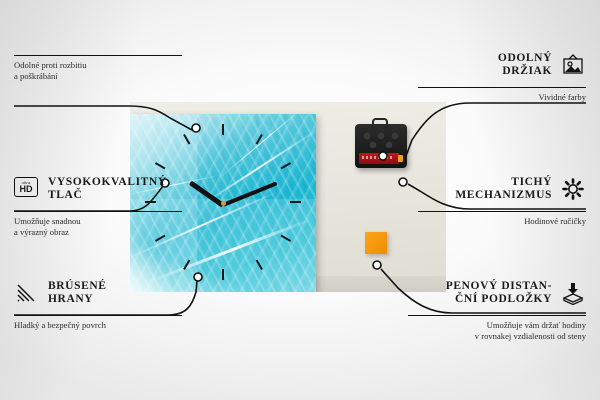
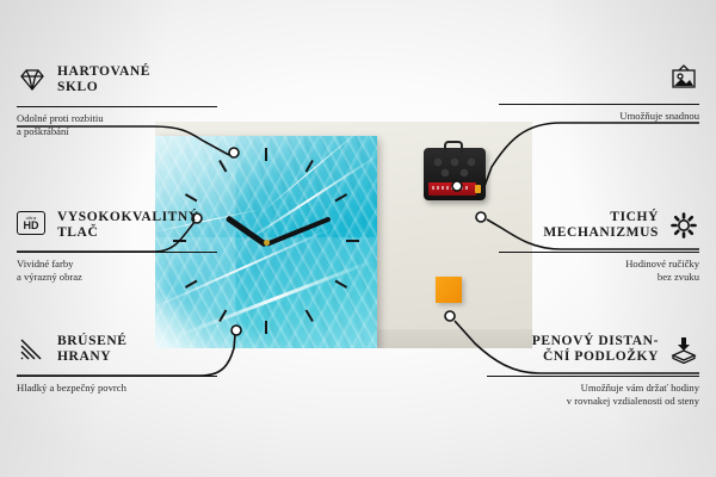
+ HARTOVANÉ
+ SKLO
  Odolné proti rozbitiu
  a poškrábání
  HD
  VYSOKOKVALITNÝ
  TLAČ
- Umožňuje snadnou
+ Vividné farby
  a výrazný obraz
  BRÚSENÉ
  HRANY
  Hladký a bezpečný povrch
- ODOLNÝ
- DRŽIAK
- Vividné farby
+ Umožňuje snadnou
  TICHÝ
  MECHANIZMUS
  Hodinové ručičky
+ bez zvuku
  PENOVÝ DISTAN-
  ČNÍ PODLOŽKY
  Umožňuje vám držať hodiny
  v rovnakej vzdialenosti od steny
